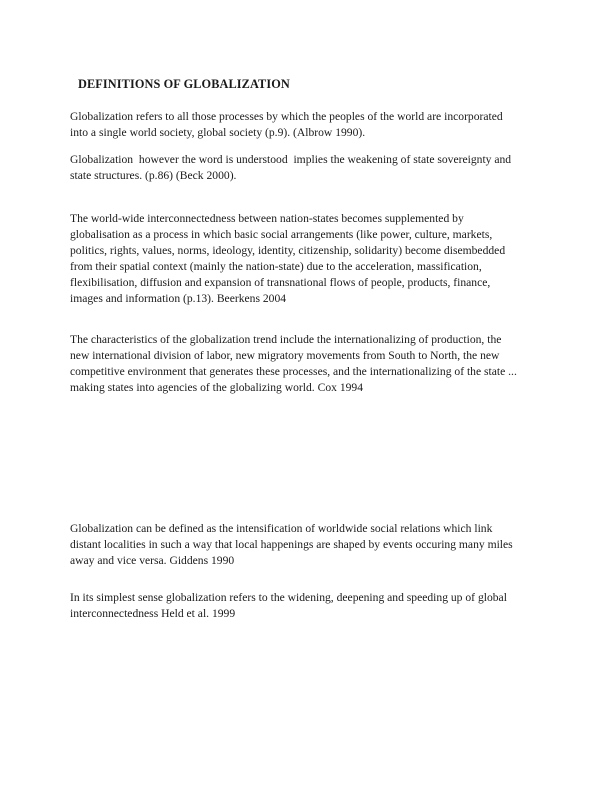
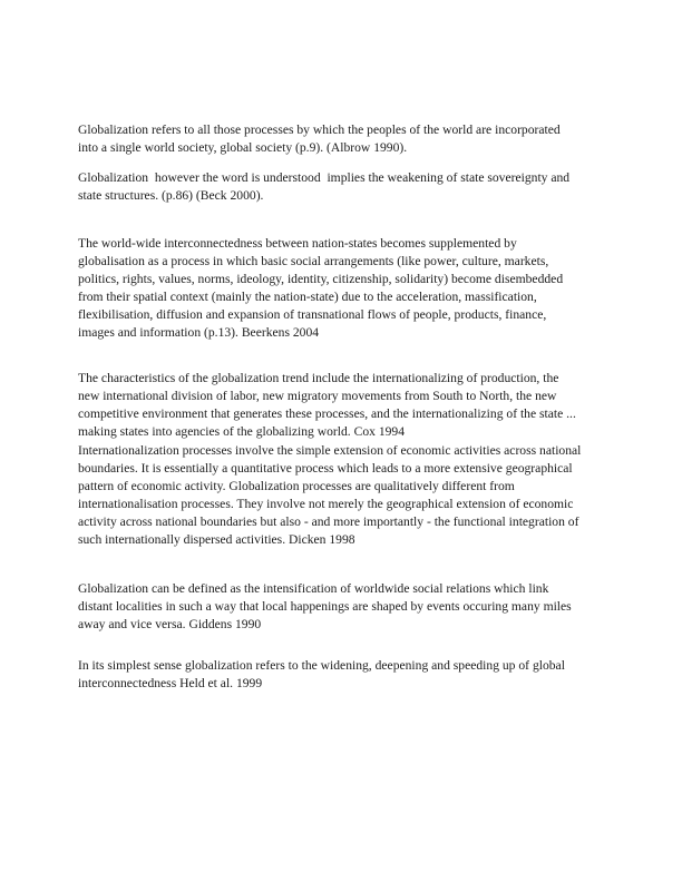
- DEFINITIONS OF GLOBALIZATION
  Globalization refers to all those processes by which the peoples of the world are incorporated
  into a single world society, global society (p.9). (Albrow 1990).
  Globalization however the word is understood implies the weakening of state sovereignty and
  state structures. (p.86) (Beck 2000).
  The world-wide interconnectedness between nation-states becomes supplemented by
  globalisation as a process in which basic social arrangements (like power, culture, markets,
  politics, rights, values, norms, ideology, identity, citizenship, solidarity) become disembedded
  from their spatial context (mainly the nation-state) due to the acceleration, massification,
  flexibilisation, diffusion and expansion of transnational flows of people, products, finance,
  images and information (p.13). Beerkens 2004
  The characteristics of the globalization trend include the internationalizing of production, the
  new international division of labor, new migratory movements from South to North, the new
  competitive environment that generates these processes, and the internationalizing of the state ...
  making states into agencies of the globalizing world. Cox 1994
+ Internationalization processes involve the simple extension of economic activities across national
+ boundaries. It is essentially a quantitative process which leads to a more extensive geographical
+ pattern of economic activity. Globalization processes are qualitatively different from
+ internationalisation processes. They involve not merely the geographical extension of economic
+ activity across national boundaries but also - and more importantly - the functional integration of
+ such internationally dispersed activities. Dicken 1998
  Globalization can be defined as the intensification of worldwide social relations which link
  distant localities in such a way that local happenings are shaped by events occuring many miles
  away and vice versa. Giddens 1990
  In its simplest sense globalization refers to the widening, deepening and speeding up of global
  interconnectedness Held et al. 1999
